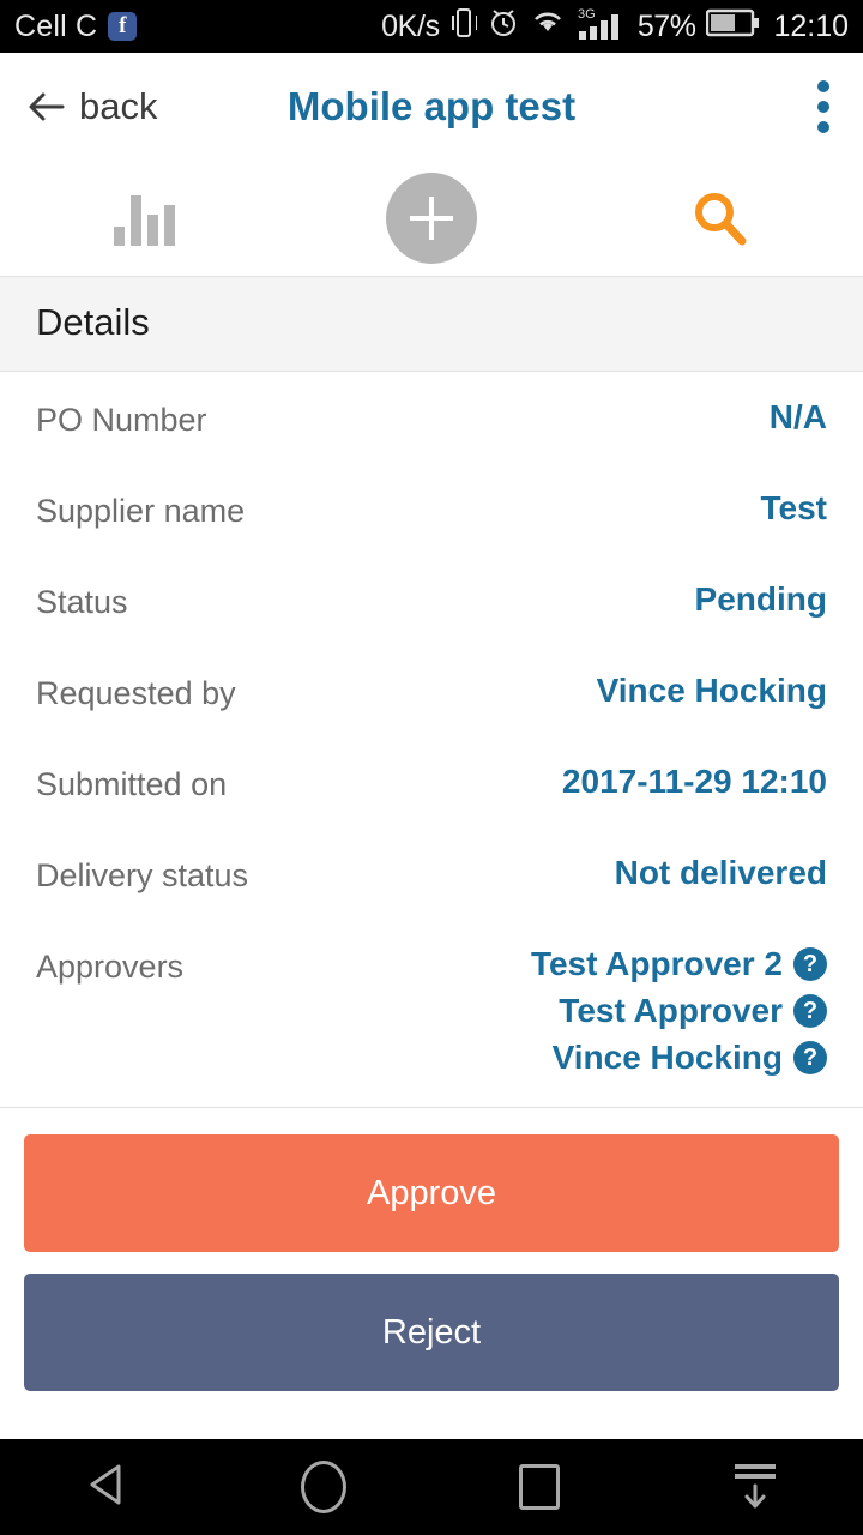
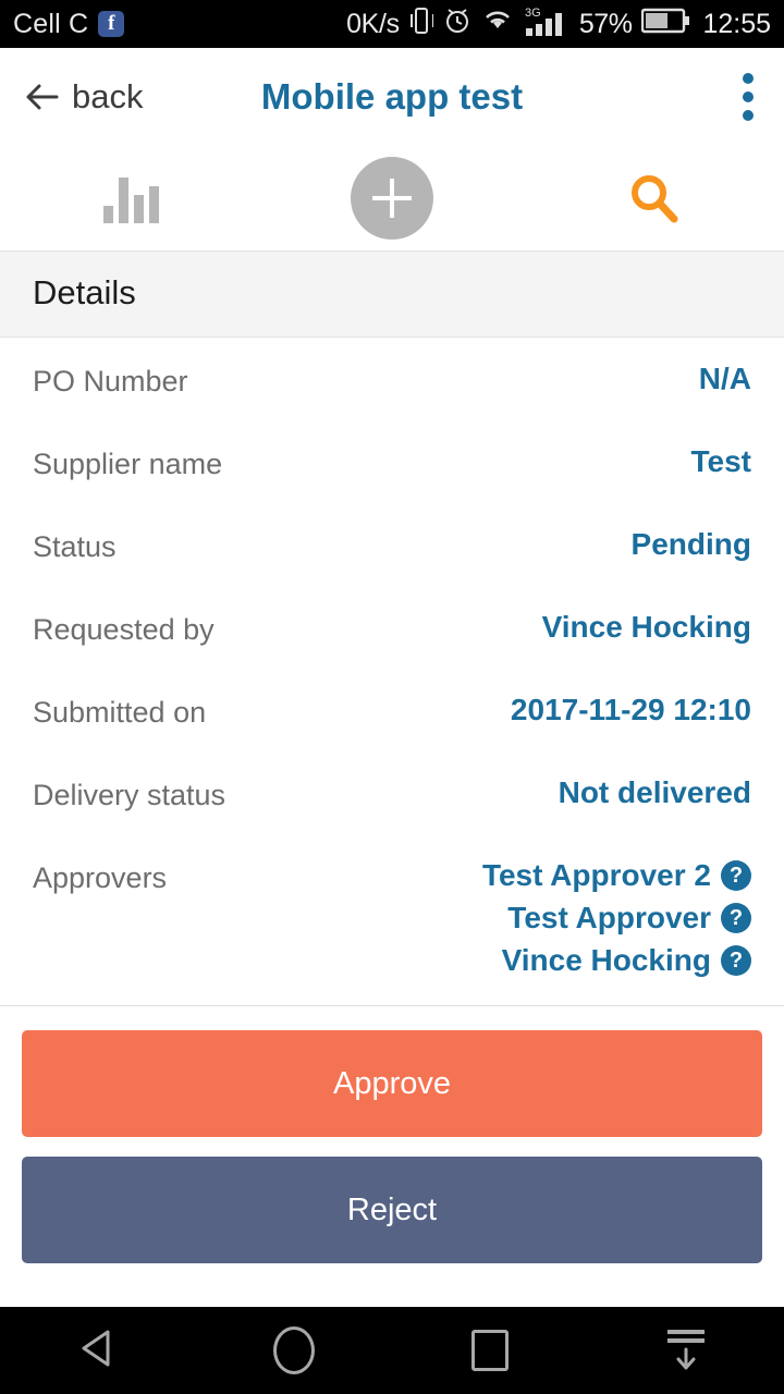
  Cell C
  f
  0K/s
  3G
  57%
- 12:10
+ 12:55
  back
  Mobile app test
  Details
  PO Number
  N/A
  Supplier name
  Test
  Status
  Pending
  Requested by
  Vince Hocking
  Submitted on
  2017-11-29 12:10
  Delivery status
  Not delivered
  Approvers
  Test Approver 2
  ?
  Test Approver
  ?
  Vince Hocking
  ?
  Approve
  Reject
